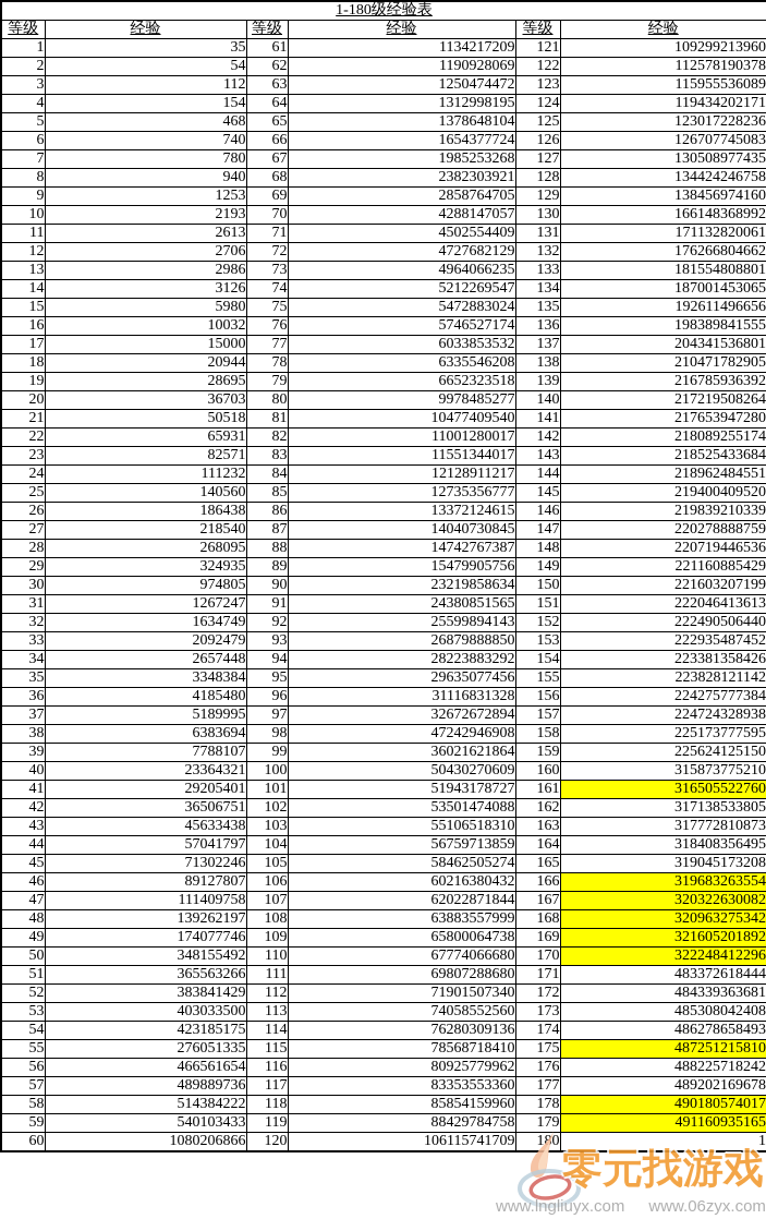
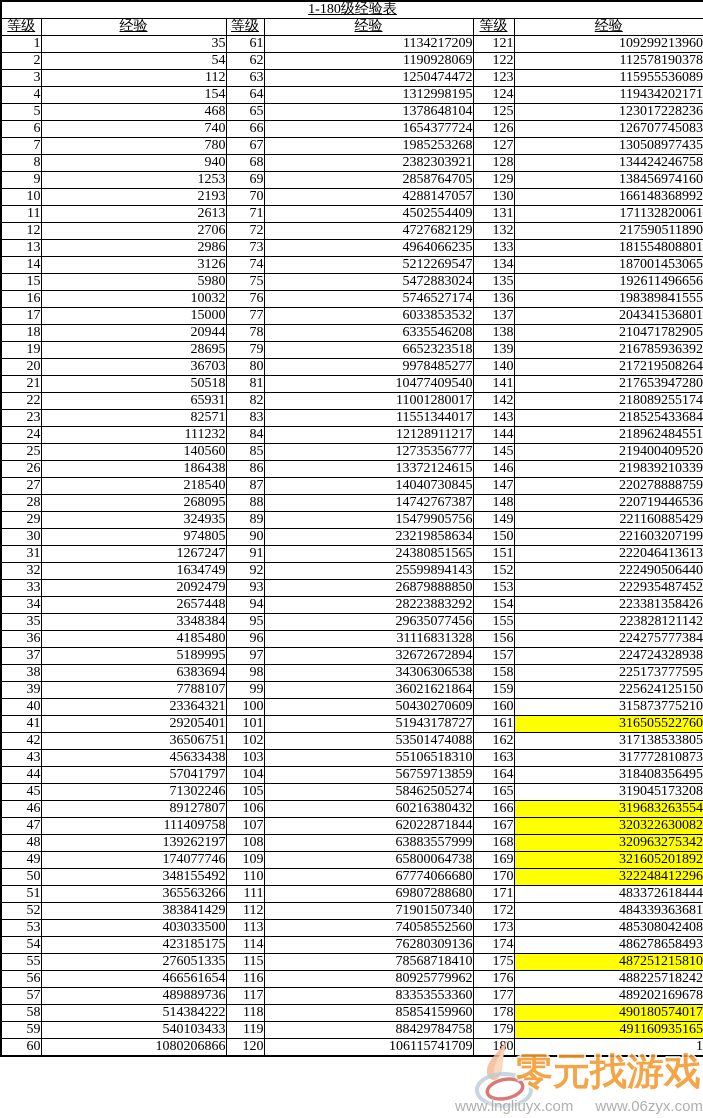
  1-180级经验表
  等级	经验	等级	经验	等级	经验
  1	35	61	1134217209	121	109299213960
  2	54	62	1190928069	122	112578190378
  3	112	63	1250474472	123	115955536089
  4	154	64	1312998195	124	119434202171
  5	468	65	1378648104	125	123017228236
  6	740	66	1654377724	126	126707745083
  7	780	67	1985253268	127	130508977435
  8	940	68	2382303921	128	134424246758
  9	1253	69	2858764705	129	138456974160
  10	2193	70	4288147057	130	166148368992
  11	2613	71	4502554409	131	171132820061
- 12	2706	72	4727682129	132	176266804662
+ 12	2706	72	4727682129	132	217590511890
  13	2986	73	4964066235	133	181554808801
  14	3126	74	5212269547	134	187001453065
  15	5980	75	5472883024	135	192611496656
  16	10032	76	5746527174	136	198389841555
  17	15000	77	6033853532	137	204341536801
  18	20944	78	6335546208	138	210471782905
  19	28695	79	6652323518	139	216785936392
  20	36703	80	9978485277	140	217219508264
  21	50518	81	10477409540	141	217653947280
  22	65931	82	11001280017	142	218089255174
  23	82571	83	11551344017	143	218525433684
  24	111232	84	12128911217	144	218962484551
  25	140560	85	12735356777	145	219400409520
  26	186438	86	13372124615	146	219839210339
  27	218540	87	14040730845	147	220278888759
  28	268095	88	14742767387	148	220719446536
  29	324935	89	15479905756	149	221160885429
  30	974805	90	23219858634	150	221603207199
  31	1267247	91	24380851565	151	222046413613
  32	1634749	92	25599894143	152	222490506440
  33	2092479	93	26879888850	153	222935487452
  34	2657448	94	28223883292	154	223381358426
  35	3348384	95	29635077456	155	223828121142
  36	4185480	96	31116831328	156	224275777384
  37	5189995	97	32672672894	157	224724328938
- 38	6383694	98	47242946908	158	225173777595
+ 38	6383694	98	34306306538	158	225173777595
  39	7788107	99	36021621864	159	225624125150
  40	23364321	100	50430270609	160	315873775210
  41	29205401	101	51943178727	161	316505522760
  42	36506751	102	53501474088	162	317138533805
  43	45633438	103	55106518310	163	317772810873
  44	57041797	104	56759713859	164	318408356495
  45	71302246	105	58462505274	165	319045173208
  46	89127807	106	60216380432	166	319683263554
  47	111409758	107	62022871844	167	320322630082
  48	139262197	108	63883557999	168	320963275342
  49	174077746	109	65800064738	169	321605201892
  50	348155492	110	67774066680	170	322248412296
  51	365563266	111	69807288680	171	483372618444
  52	383841429	112	71901507340	172	484339363681
  53	403033500	113	74058552560	173	485308042408
  54	423185175	114	76280309136	174	486278658493
  55	276051335	115	78568718410	175	487251215810
  56	466561654	116	80925779962	176	488225718242
  57	489889736	117	83353553360	177	489202169678
  58	514384222	118	85854159960	178	490180574017
  59	540103433	119	88429784758	179	491160935165
  60	1080206866	120	106115741709	180	1
  零元找游戏
  www.lngliuyx.com www.06zyx.com
